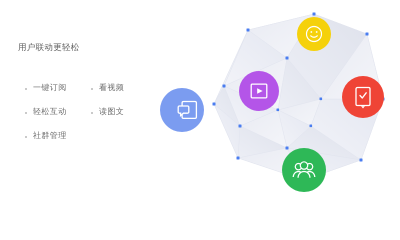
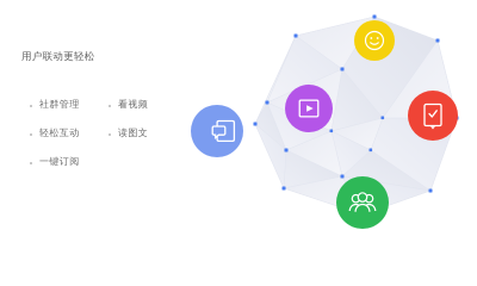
  用户联动更轻松
- 一键订阅
+ 社群管理
  轻松互动
- 社群管理
+ 一键订阅
  看视频
  读图文
